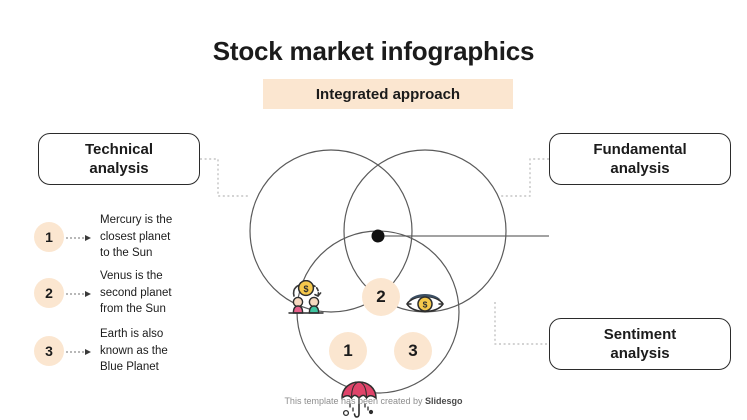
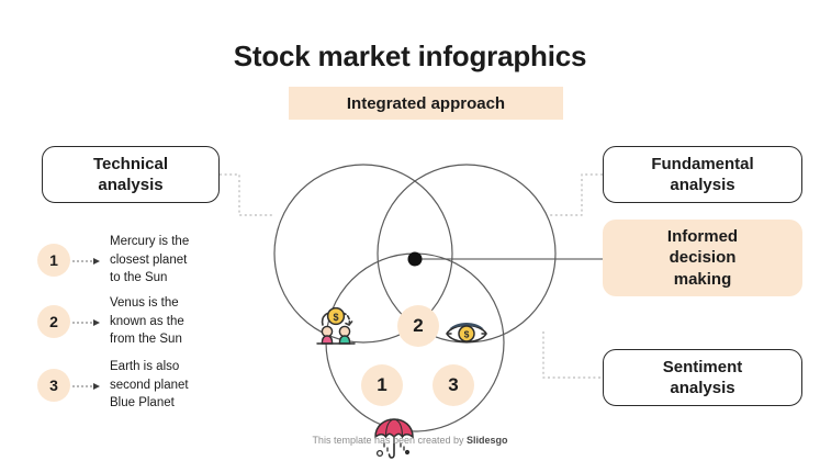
  Stock market infographics
  Integrated approach
  Technical
  analysis
  Fundamental
  analysis
+ Informed
+ decision
+ making
  Sentiment
  analysis
  1
  2
  3
  $
  $
  1
  Mercury is the
  closest planet
  to the Sun
  2
  Venus is the
- second planet
+ known as the
  from the Sun
  3
  Earth is also
- known as the
+ second planet
  Blue Planet
  This template has been created by Slidesgo
